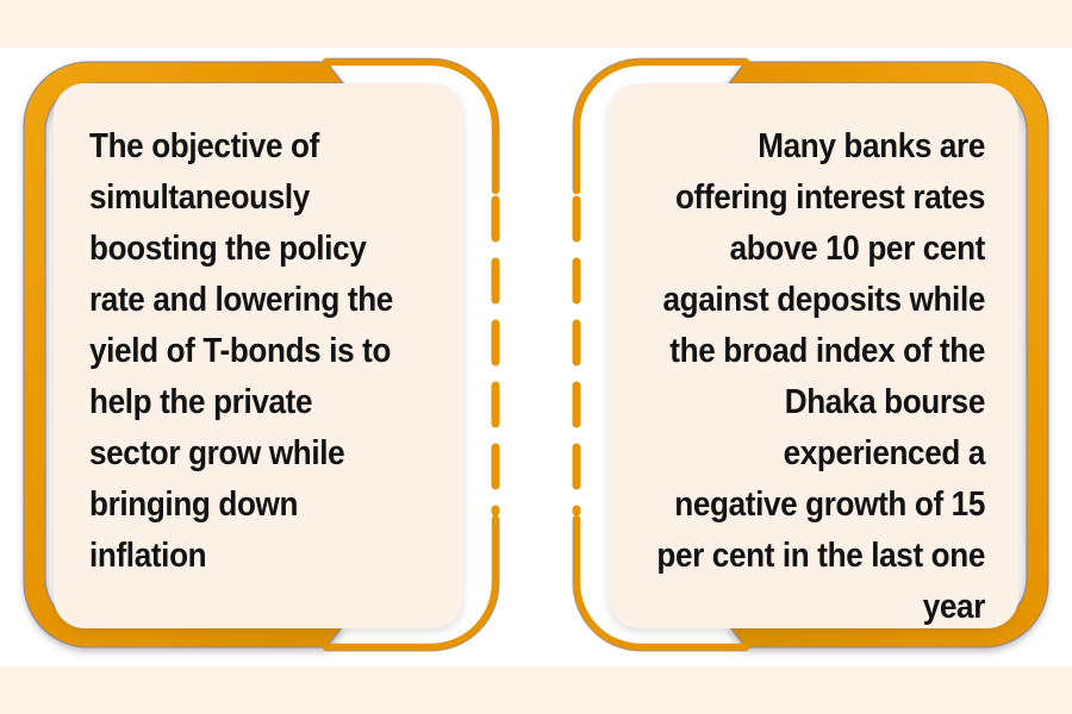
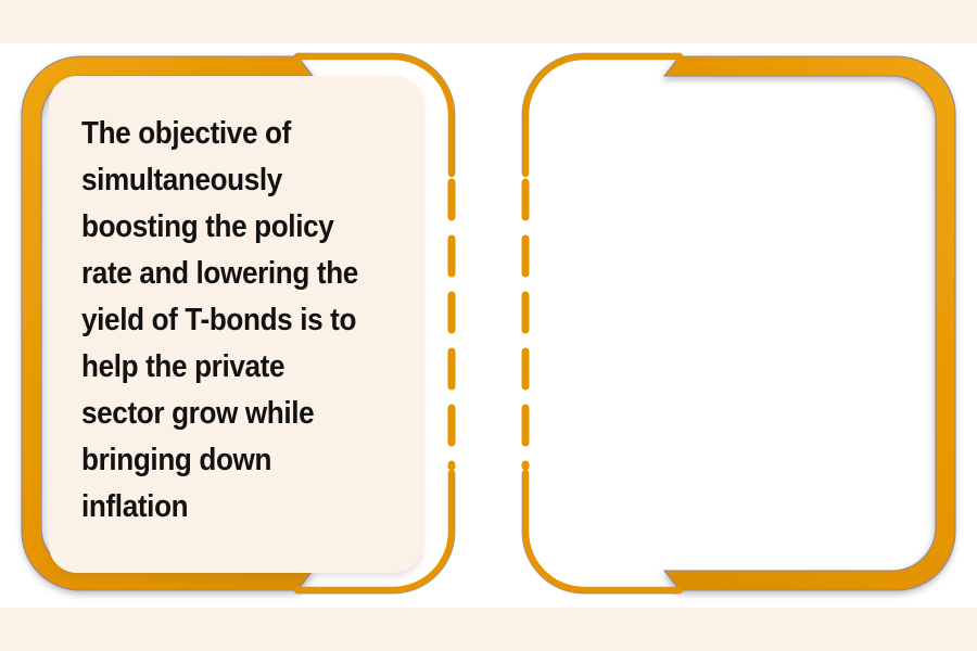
  The objective of simultaneously boosting the policy rate and lowering the yield of T-bonds is to help the private sector grow while bringing down inflation
- Many banks are offering interest rates above 10 per cent against deposits while the broad index of the Dhaka bourse experienced a negative growth of 15 per cent in the last one year
